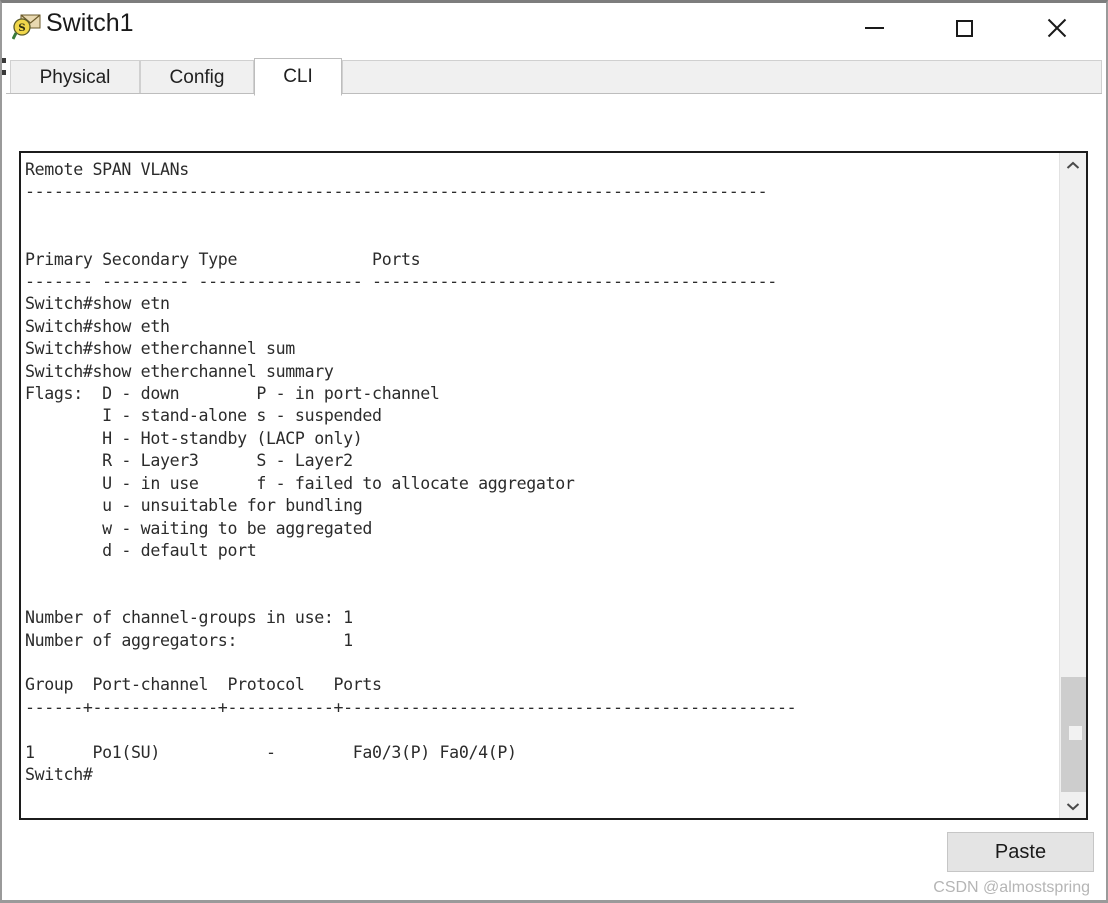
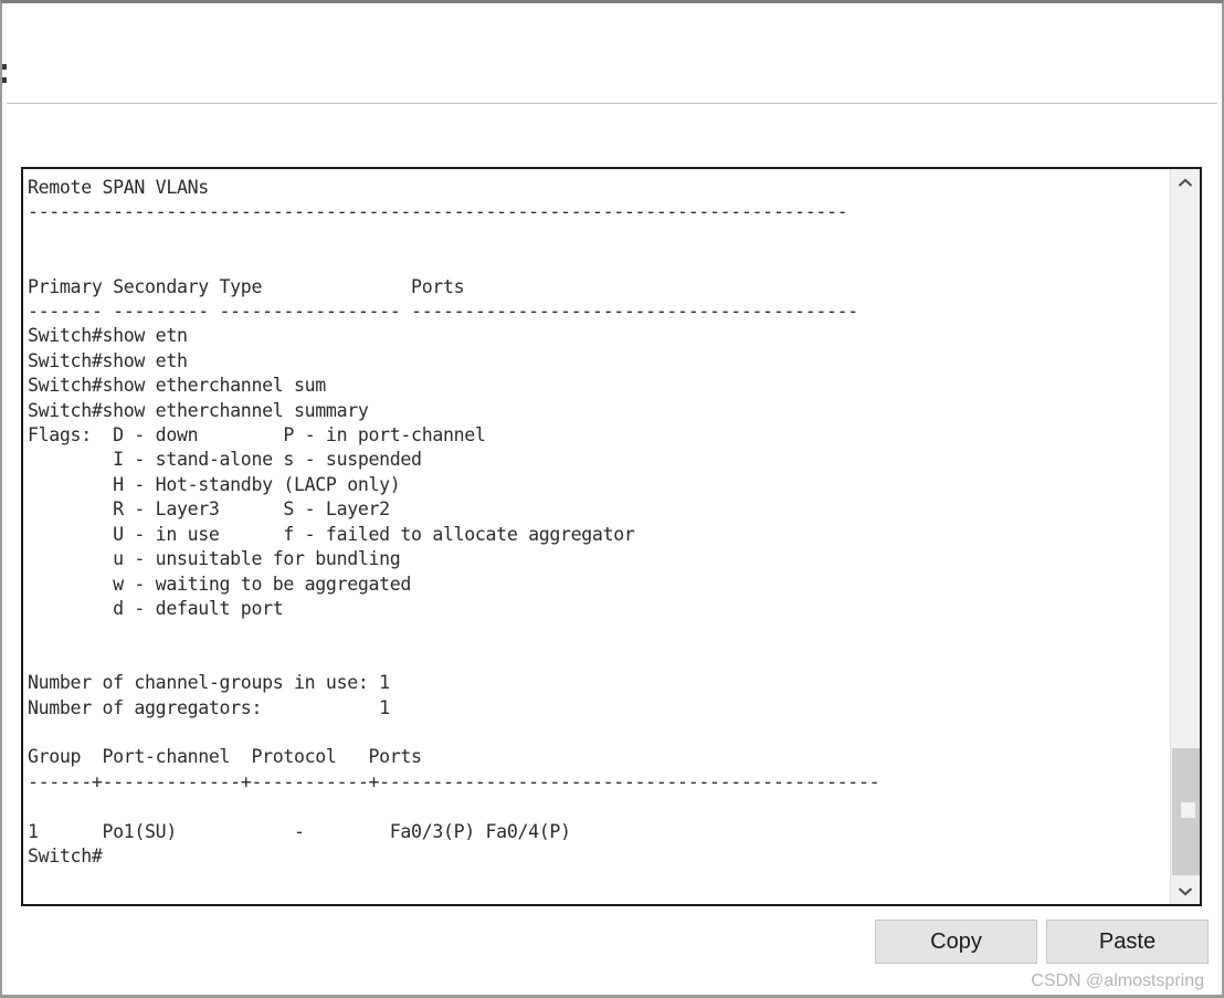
- S
- Switch1
- Physical
- Config
- CLI
  Remote SPAN VLANs
  -----------------------------------------------------------------------------
  Primary Secondary Type Ports
  ------- --------- ----------------- ------------------------------------------
  Switch#show etn
  Switch#show eth
  Switch#show etherchannel sum
  Switch#show etherchannel summary
  Flags: D - down P - in port-channel
  I - stand-alone s - suspended
  H - Hot-standby (LACP only)
  R - Layer3 S - Layer2
  U - in use f - failed to allocate aggregator
  u - unsuitable for bundling
  w - waiting to be aggregated
  d - default port
  Number of channel-groups in use: 1
  Number of aggregators: 1
  Group Port-channel Protocol Ports
  ------+-------------+-----------+-----------------------------------------------
  1 Po1(SU) - Fa0/3(P) Fa0/4(P)
  Switch#
+ Copy
  Paste
  CSDN @almostspring
